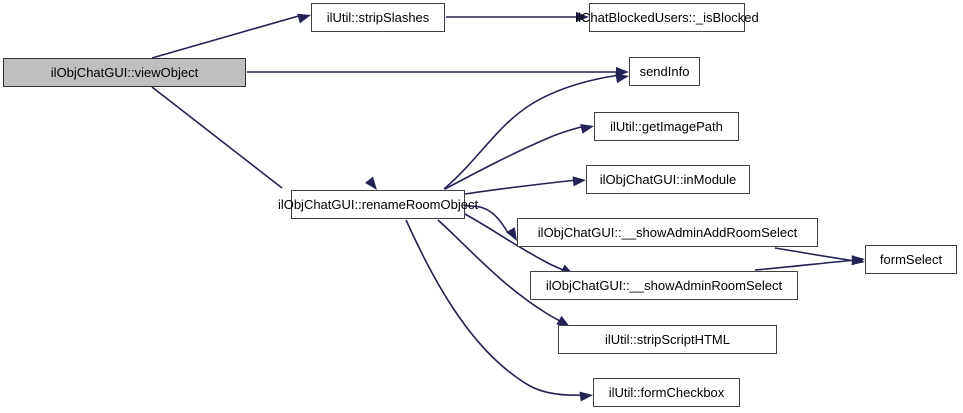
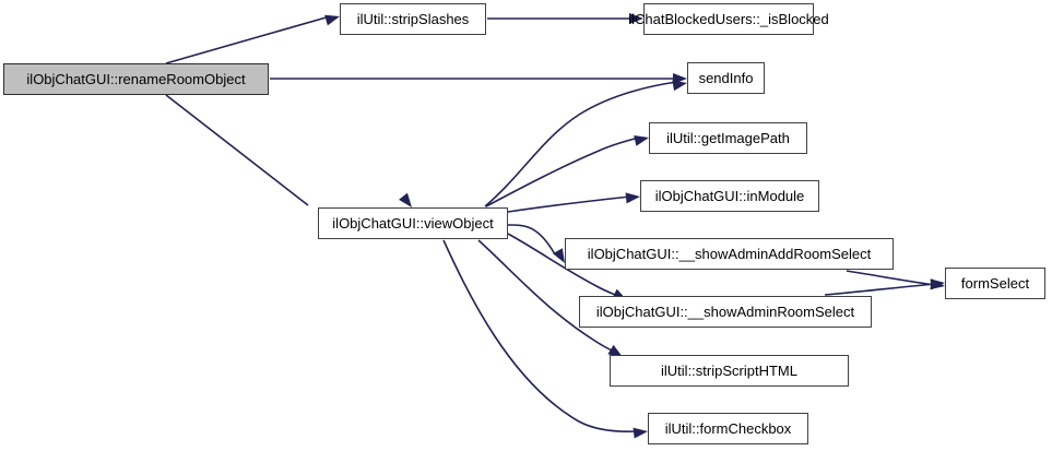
- ilObjChatGUI::viewObject
+ ilObjChatGUI::renameRoomObject
  ilUtil::stripSlashes
  ilChatBlockedUsers::_isBlocked
  sendInfo
- ilObjChatGUI::renameRoomObject
+ ilObjChatGUI::viewObject
  ilUtil::getImagePath
  ilObjChatGUI::inModule
  ilObjChatGUI::__showAdminAddRoomSelect
  ilObjChatGUI::__showAdminRoomSelect
  ilUtil::stripScriptHTML
  ilUtil::formCheckbox
  formSelect
